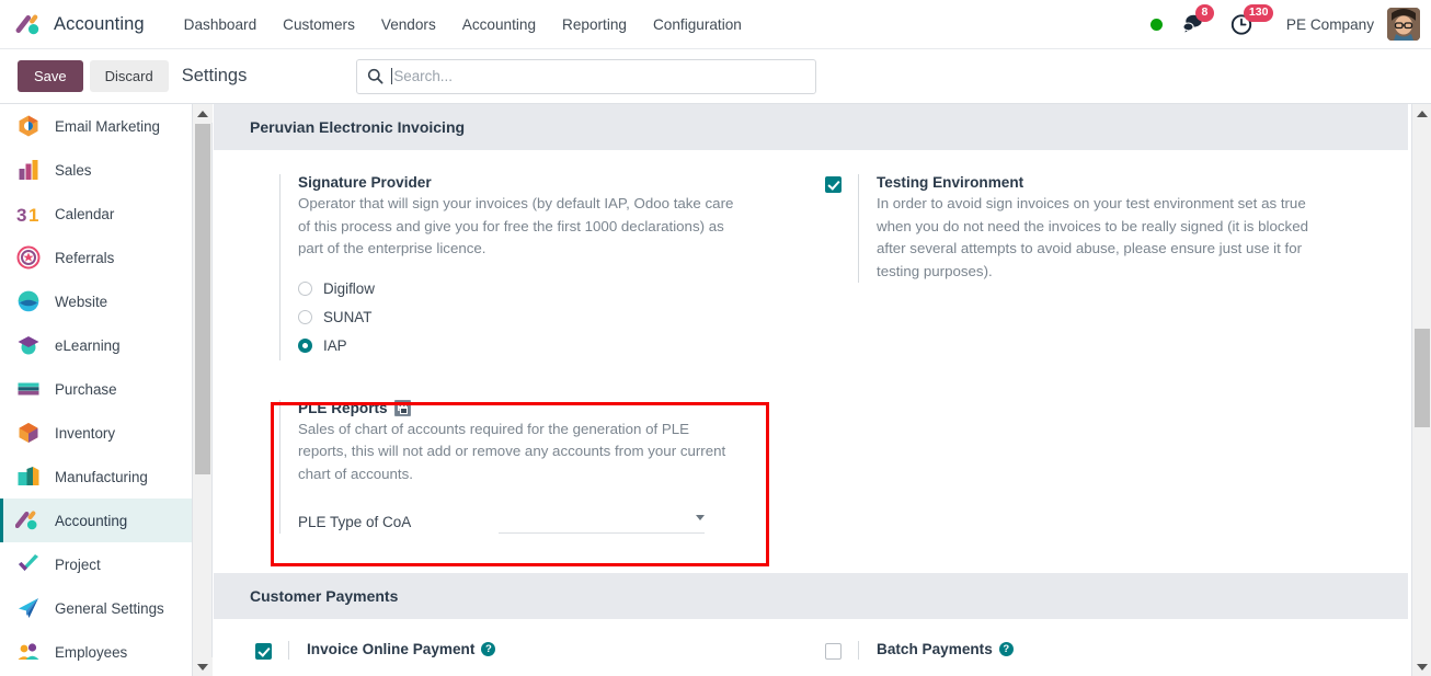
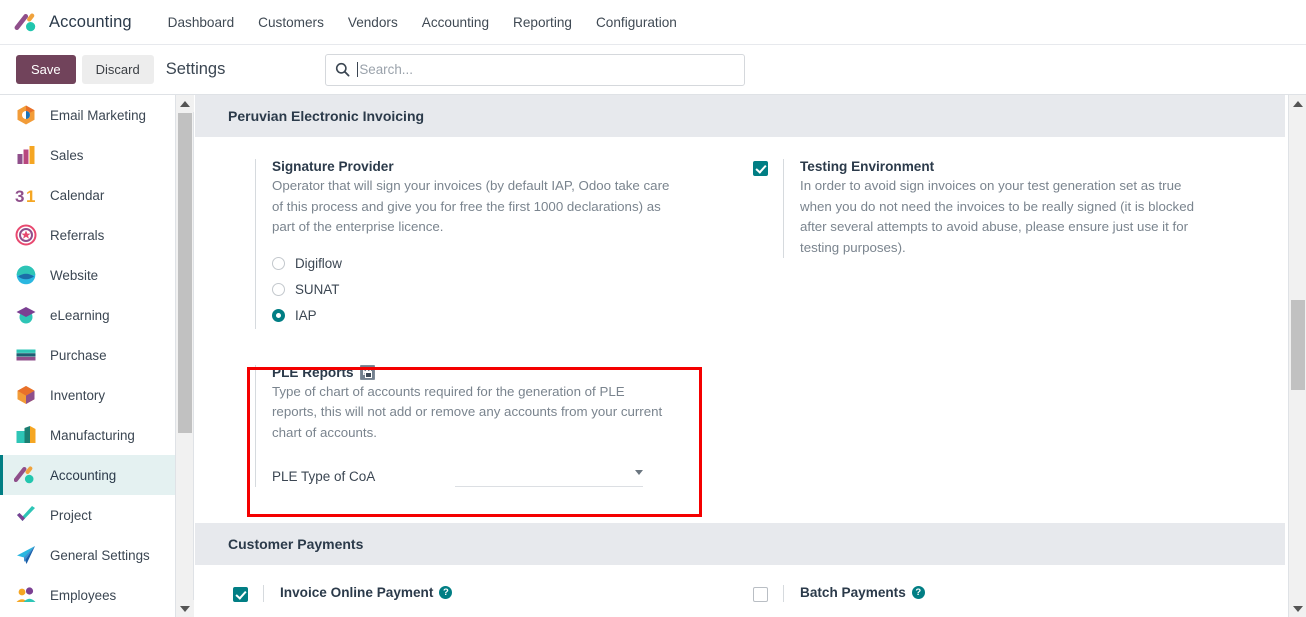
  Accounting
  Dashboard
  Customers
  Vendors
  Accounting
  Reporting
  Configuration
- 8
- 130
- PE Company
  Save
  Discard
  Settings
  Search...
  Email Marketing
  Sales
  3
  1
  Calendar
  Referrals
  Website
  eLearning
  Purchase
  Inventory
  Manufacturing
  Accounting
  Project
  General Settings
  Employees
  Peruvian Electronic Invoicing
  Signature Provider
  Operator that will sign your invoices (by default IAP, Odoo take care of this process and give you for free the first 1000 declarations) as part of the enterprise licence.
  Digiflow
  SUNAT
  IAP
  PLE Reports
- Sales of chart of accounts required for the generation of PLE reports, this will not add or remove any accounts from your current chart of accounts.
+ Type of chart of accounts required for the generation of PLE reports, this will not add or remove any accounts from your current chart of accounts.
  PLE Type of CoA
  Testing Environment
- In order to avoid sign invoices on your test environment set as true when you do not need the invoices to be really signed (it is blocked after several attempts to avoid abuse, please ensure just use it for testing purposes).
+ In order to avoid sign invoices on your test generation set as true when you do not need the invoices to be really signed (it is blocked after several attempts to avoid abuse, please ensure just use it for testing purposes).
  Customer Payments
  Invoice Online Payment
  ?
  Batch Payments
  ?
